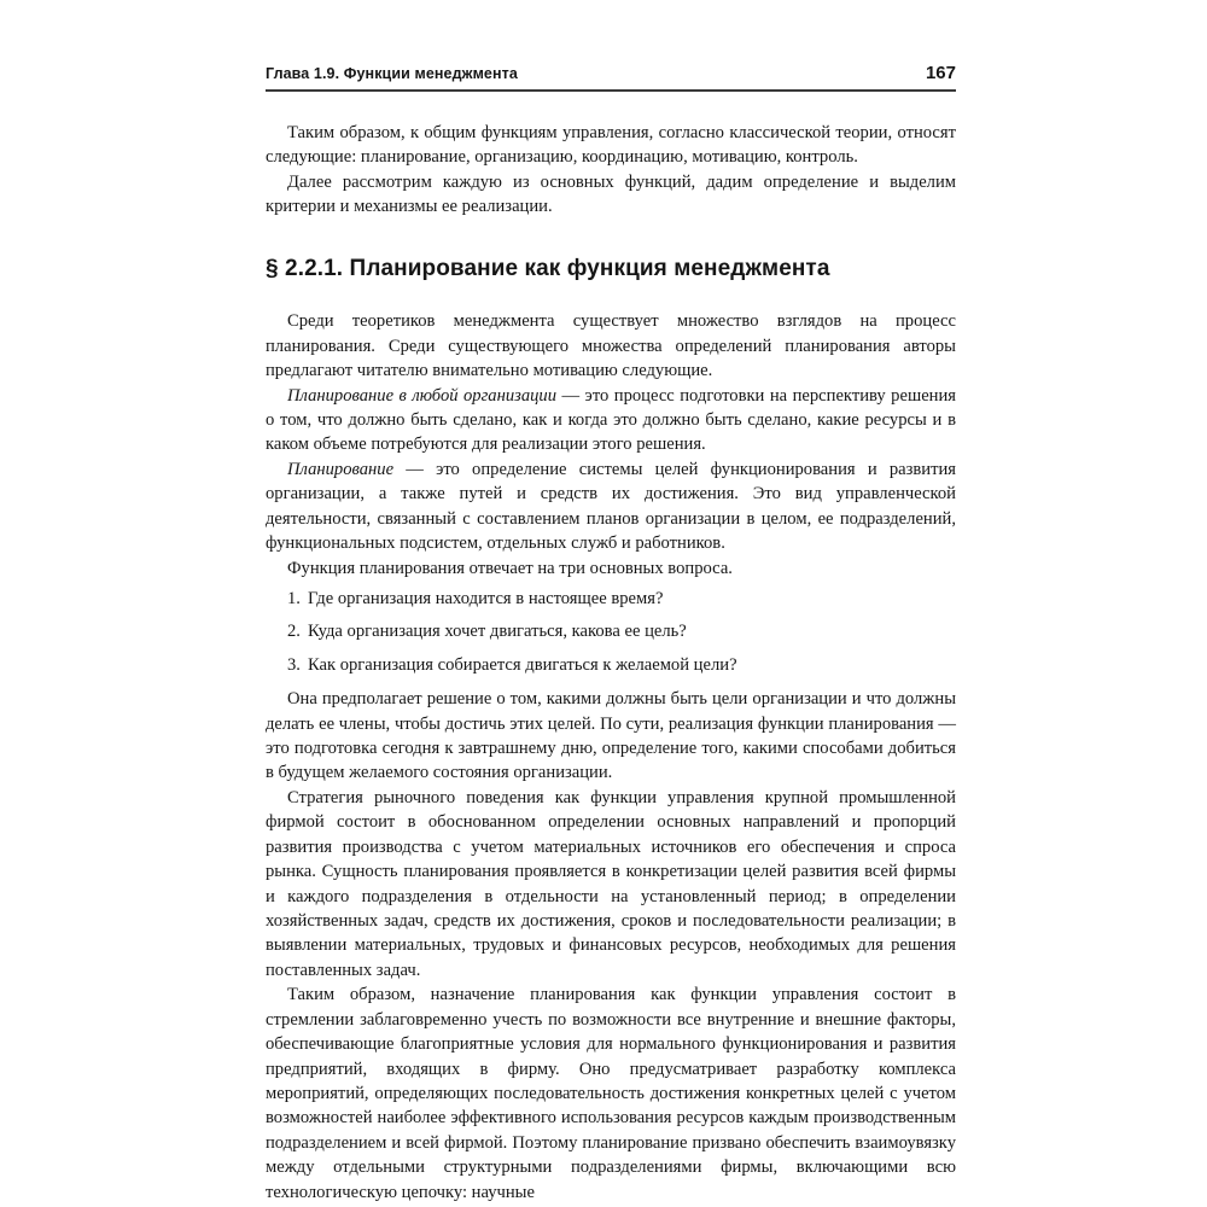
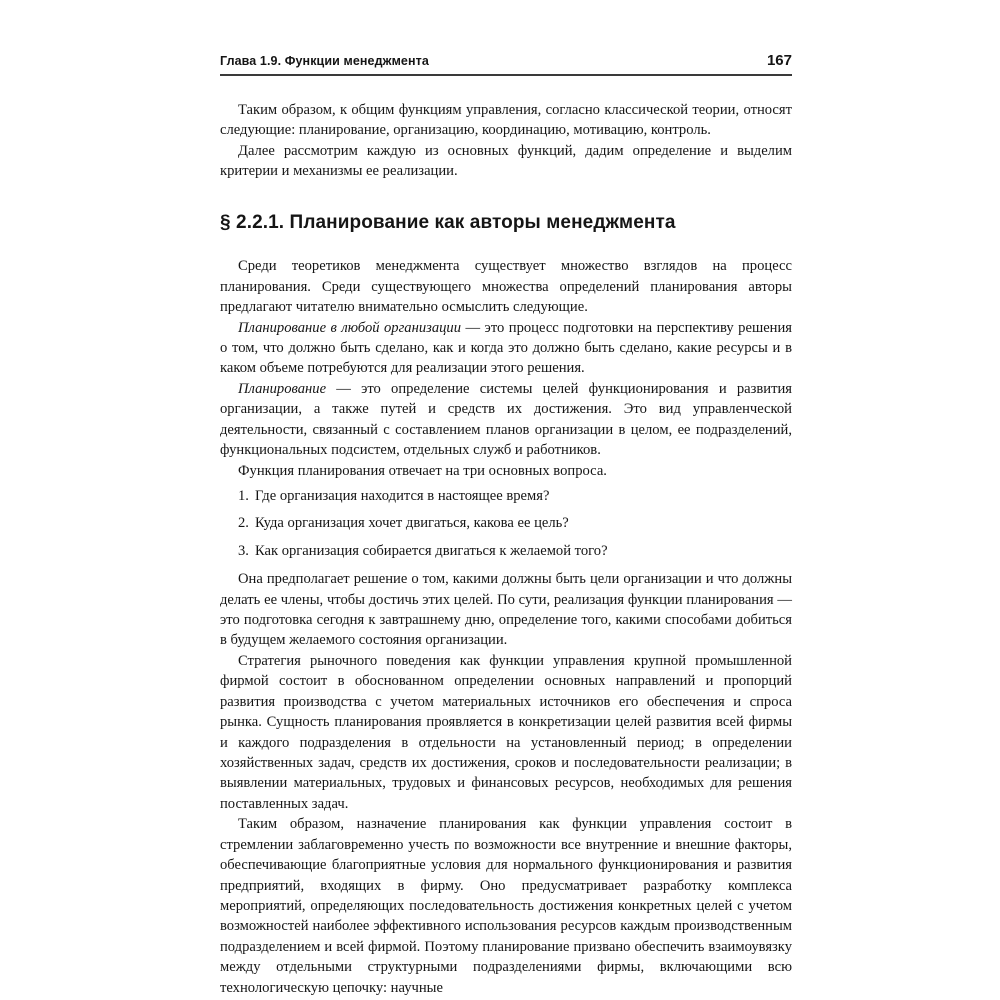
  Глава 1.9. Функции менеджмента
  167
  Таким образом, к общим функциям управления, согласно классической теории, относят следующие: планирование, организацию, координацию, мотивацию, контроль.
  Далее рассмотрим каждую из основных функций, дадим определение и выделим критерии и механизмы ее реализации.
- § 2.2.1. Планирование как функция менеджмента
+ § 2.2.1. Планирование как авторы менеджмента
- Среди теоретиков менеджмента существует множество взглядов на процесс планирования. Среди существующего множества определений планирования авторы предлагают читателю внимательно мотивацию следующие.
+ Среди теоретиков менеджмента существует множество взглядов на процесс планирования. Среди существующего множества определений планирования авторы предлагают читателю внимательно осмыслить следующие.
  Планирование в любой организации — это процесс подготовки на перспективу решения о том, что должно быть сделано, как и когда это должно быть сделано, какие ресурсы и в каком объеме потребуются для реализации этого решения.
  Планирование — это определение системы целей функционирования и развития организации, а также путей и средств их достижения. Это вид управленческой деятельности, связанный с составлением планов организации в целом, ее подразделений, функциональных подсистем, отдельных служб и работников.
  Функция планирования отвечает на три основных вопроса.
  1. Где организация находится в настоящее время?
  2. Куда организация хочет двигаться, какова ее цель?
- 3. Как организация собирается двигаться к желаемой цели?
+ 3. Как организация собирается двигаться к желаемой того?
  Она предполагает решение о том, какими должны быть цели организации и что должны делать ее члены, чтобы достичь этих целей. По сути, реализация функции планирования — это подготовка сегодня к завтрашнему дню, определение того, какими способами добиться в будущем желаемого состояния организации.
  Стратегия рыночного поведения как функции управления крупной промышленной фирмой состоит в обоснованном определении основных направлений и пропорций развития производства с учетом материальных источников его обеспечения и спроса рынка. Сущность планирования проявляется в конкретизации целей развития всей фирмы и каждого подразделения в отдельности на установленный период; в определении хозяйственных задач, средств их достижения, сроков и последовательности реализации; в выявлении материальных, трудовых и финансовых ресурсов, необходимых для решения поставленных задач.
  Таким образом, назначение планирования как функции управления состоит в стремлении заблаговременно учесть по возможности все внутренние и внешние факторы, обеспечивающие благоприятные условия для нормального функционирования и развития предприятий, входящих в фирму. Оно предусматривает разработку комплекса мероприятий, определяющих последовательность достижения конкретных целей с учетом возможностей наиболее эффективного использования ресурсов каждым производственным подразделением и всей фирмой. Поэтому планирование призвано обеспечить взаимоувязку между отдельными структурными подразделениями фирмы, включающими всю технологическую цепочку: научные
